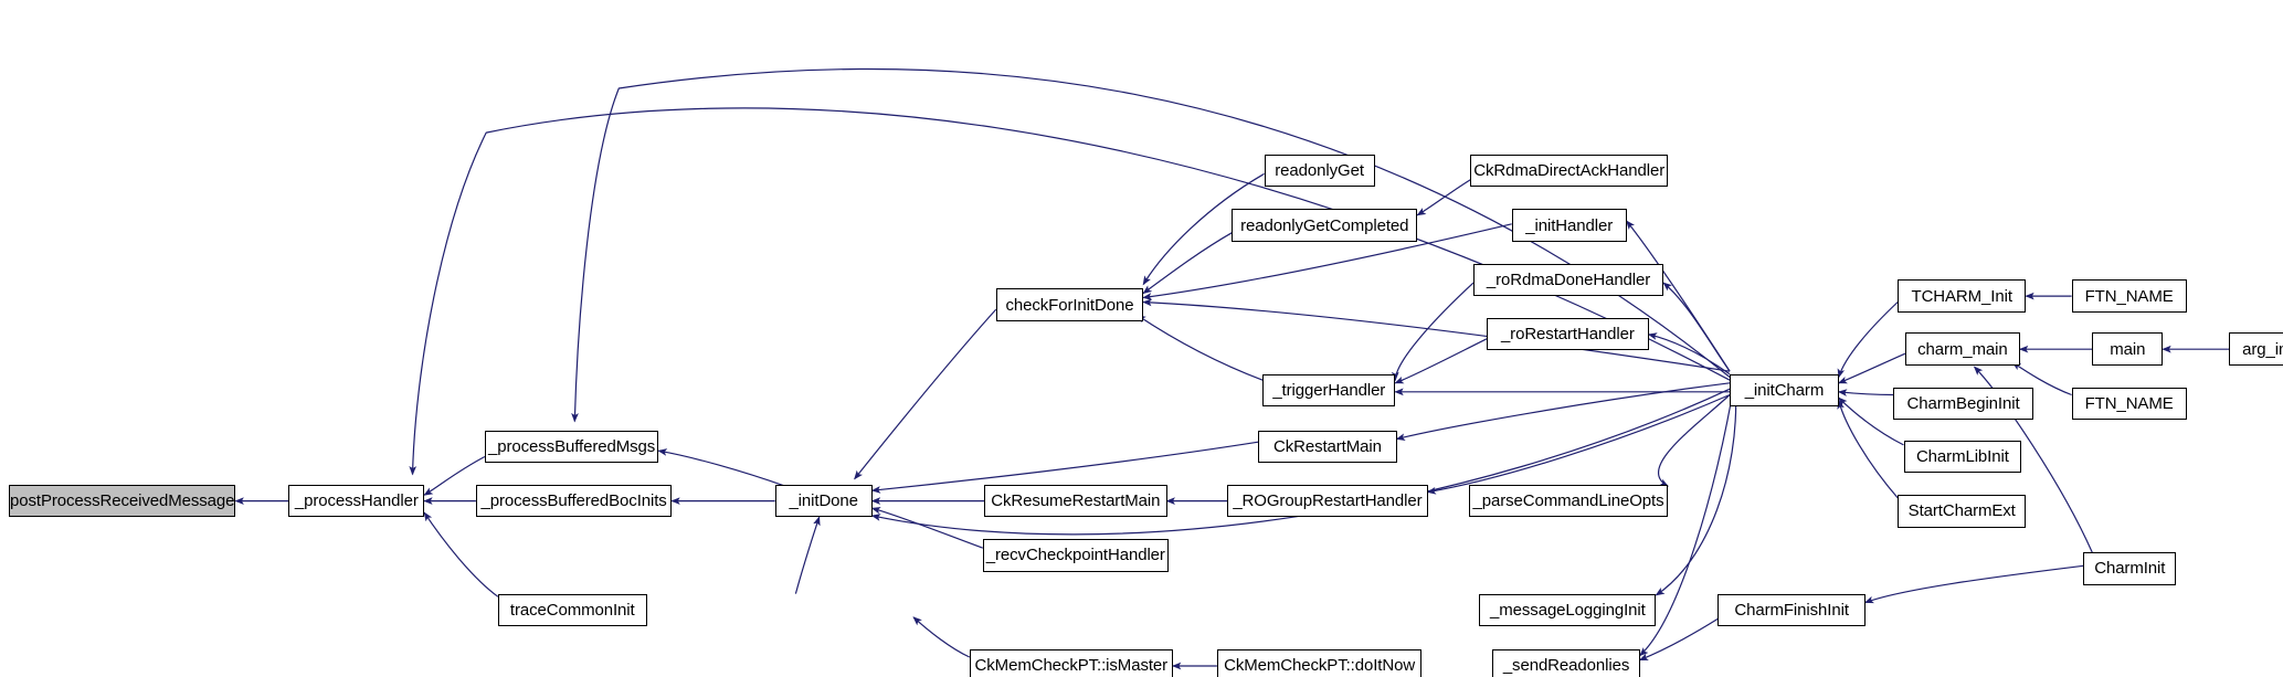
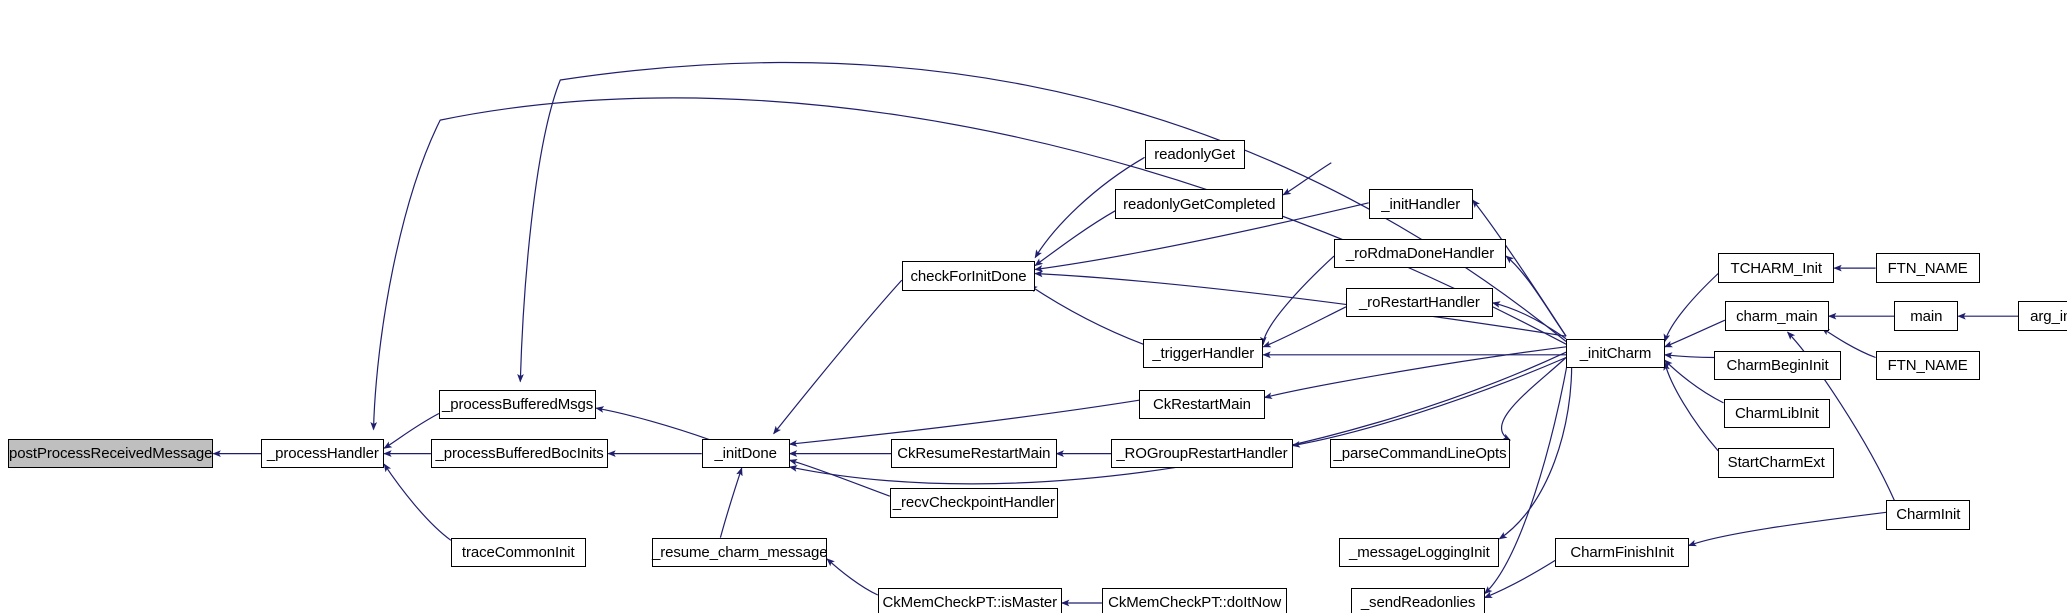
  postProcessReceivedMessage
  _processHandler
  _processBufferedBocInits
  _processBufferedMsgs
  traceCommonInit
  _initDone
+ _resume_charm_message
  checkForInitDone
  readonlyGet
  readonlyGetCompleted
  _triggerHandler
  CkRestartMain
  CkResumeRestartMain
  _recvCheckpointHandler
  CkMemCheckPT::isMaster
  CkMemCheckPT::doItNow
  _ROGroupRestartHandler
- CkRdmaDirectAckHandler
  _initHandler
  _roRdmaDoneHandler
  _roRestartHandler
  _parseCommandLineOpts
  _messageLoggingInit
  _sendReadonlies
  _initCharm
  CharmFinishInit
  TCHARM_Init
  charm_main
  CharmBeginInit
  CharmLibInit
  StartCharmExt
  CharmInit
  FTN_NAME
  main
  FTN_NAME
